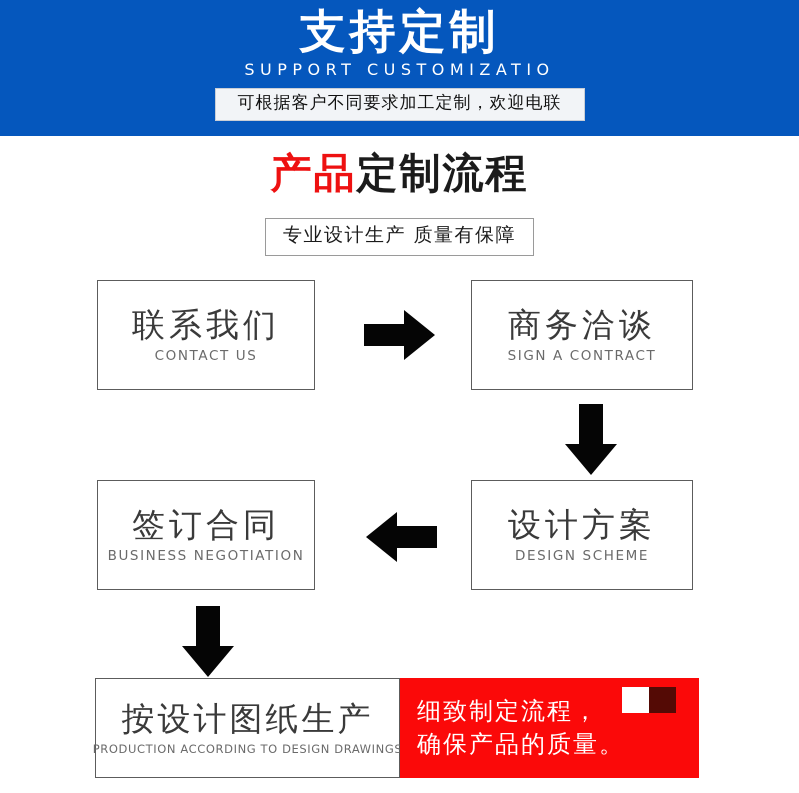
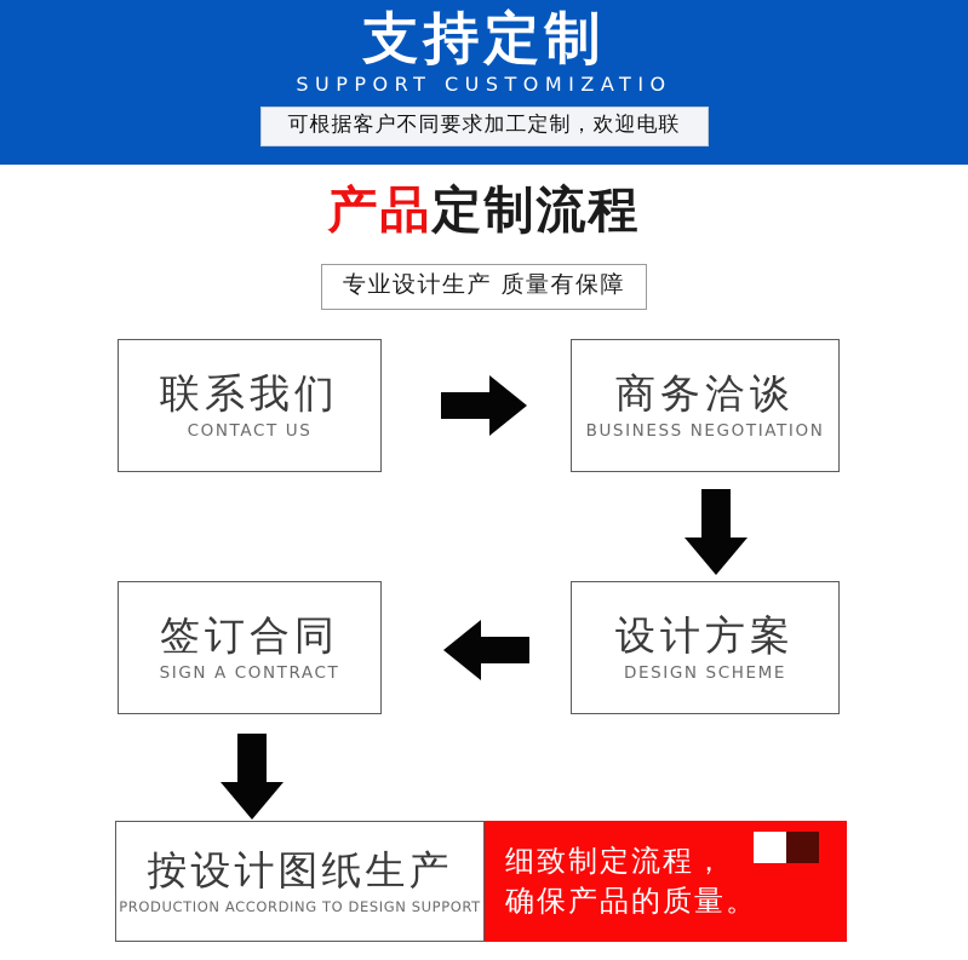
  支持定制
  SUPPORT CUSTOMIZATIO
  可根据客户不同要求加工定制，欢迎电联
  产品定制流程
  专业设计生产 质量有保障
  联系我们
  CONTACT US
  商务洽谈
- SIGN A CONTRACT
+ BUSINESS NEGOTIATION
  签订合同
- BUSINESS NEGOTIATION
+ SIGN A CONTRACT
  设计方案
  DESIGN SCHEME
  按设计图纸生产
- PRODUCTION ACCORDING TO DESIGN DRAWINGS
+ PRODUCTION ACCORDING TO DESIGN SUPPORT
  细致制定流程，
  确保产品的质量。
